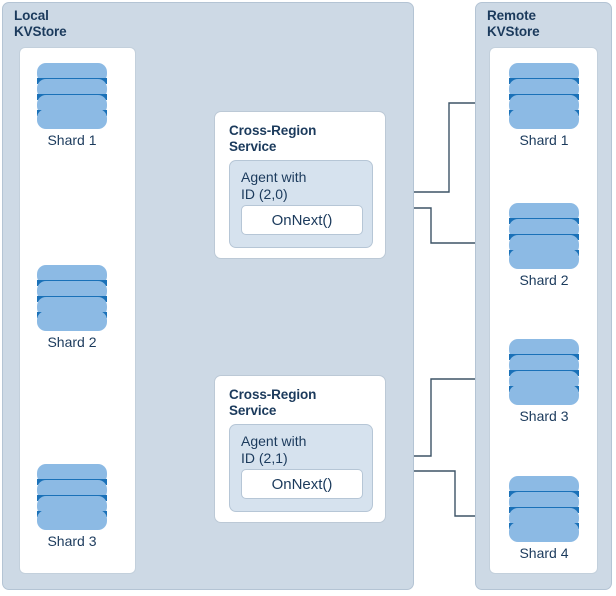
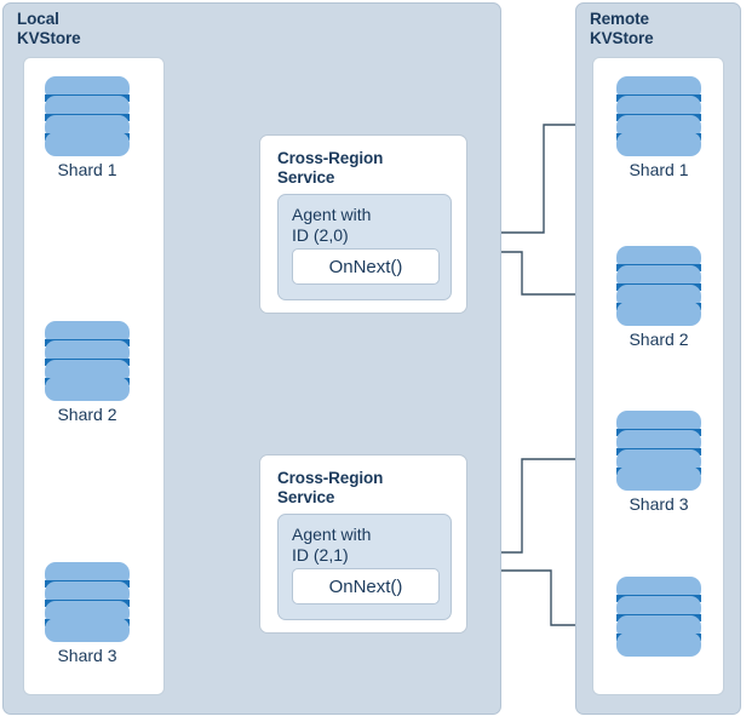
  Local
  KVStore
  Shard 1
  Shard 2
  Shard 3
  Cross-Region
  Service
  Agent with
  ID (2,0)
  OnNext()
  Cross-Region
  Service
  Agent with
  ID (2,1)
  OnNext()
  Remote
  KVStore
  Shard 1
  Shard 2
  Shard 3
- Shard 4
